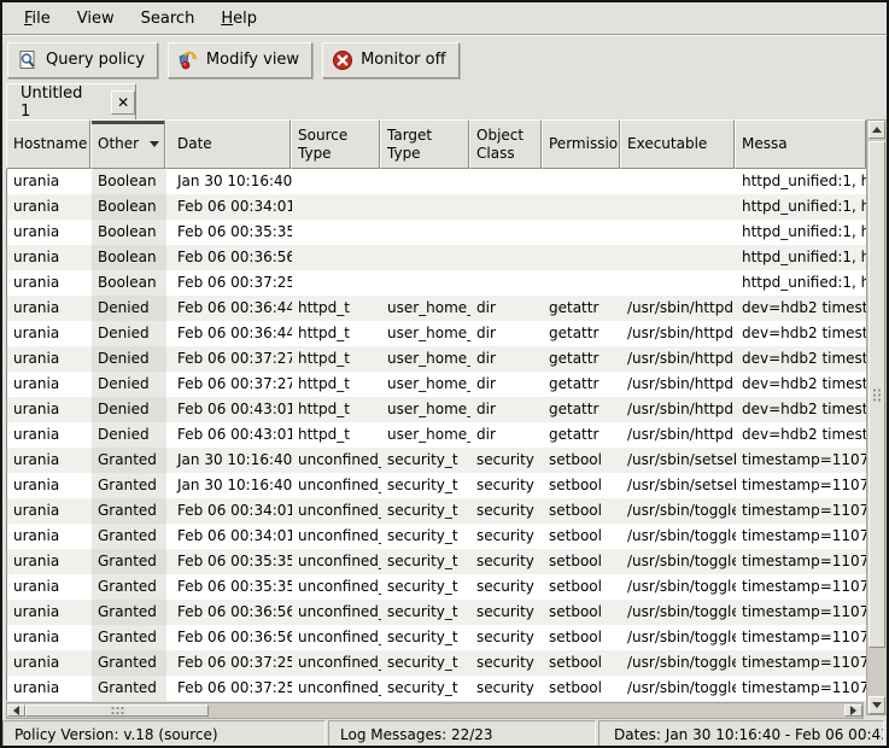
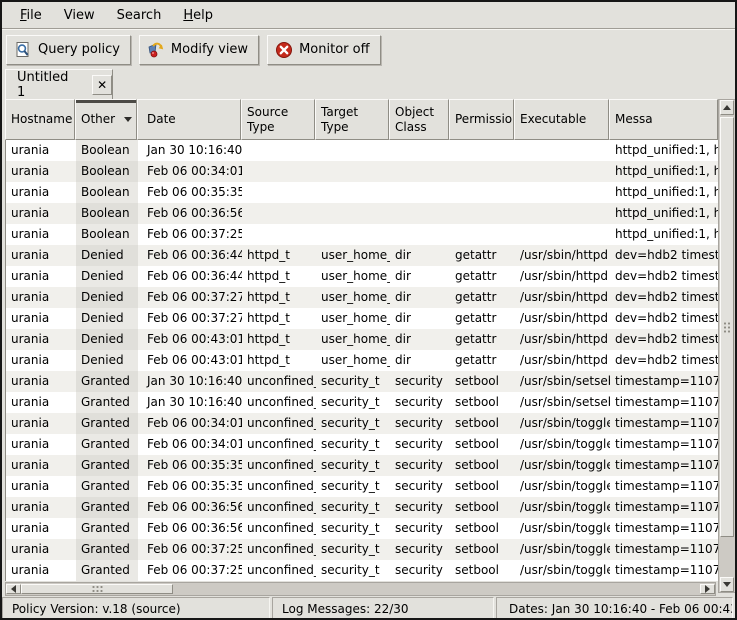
  File
  View
  Search
  Help
  Query policy
  Modify view
  Monitor off
  Untitled 1
  ✕
  Hostname
  Other
  Date
  Source
  Type
  Target
  Type
  Object
  Class
  Permissio
  Executable
  Messa
  urania
  Boolean
  Jan 30 10:16:40
  httpd_unified:1,
  urania
  Boolean
  Feb 06 00:34:01
  httpd_unified:1,
  urania
  Boolean
  Feb 06 00:35:35
  httpd_unified:1,
  urania
  Boolean
  Feb 06 00:36:56
  httpd_unified:1,
  urania
  Boolean
  Feb 06 00:37:25
  httpd_unified:1,
  urania
  Denied
  Feb 06 00:36:44
  httpd_t
  user_home
  dir
  getattr
  /usr/sbin/httpd
  dev=hdb2 times
  urania
  Denied
  Feb 06 00:36:44
  httpd_t
  user_home
  dir
  getattr
  /usr/sbin/httpd
  dev=hdb2 times
  urania
  Denied
  Feb 06 00:37:27
  httpd_t
  user_home
  dir
  getattr
  /usr/sbin/httpd
  dev=hdb2 times
  urania
  Denied
  Feb 06 00:37:27
  httpd_t
  user_home
  dir
  getattr
  /usr/sbin/httpd
  dev=hdb2 times
  urania
  Denied
  Feb 06 00:43:01
  httpd_t
  user_home
  dir
  getattr
  /usr/sbin/httpd
  dev=hdb2 times
  urania
  Denied
  Feb 06 00:43:01
  httpd_t
  user_home
  dir
  getattr
  /usr/sbin/httpd
  dev=hdb2 times
  urania
  Granted
  Jan 30 10:16:40
  unconfined
  security_t
  security
  setbool
  /usr/sbin/setse
  timestamp=1107
  urania
  Granted
  Jan 30 10:16:40
  unconfined
  security_t
  security
  setbool
  /usr/sbin/setse
  timestamp=1107
  urania
  Granted
  Feb 06 00:34:01
  unconfined
  security_t
  security
  setbool
  /usr/sbin/toggl
  timestamp=1107
  urania
  Granted
  Feb 06 00:34:01
  unconfined
  security_t
  security
  setbool
  /usr/sbin/toggl
  timestamp=1107
  urania
  Granted
  Feb 06 00:35:35
  unconfined
  security_t
  security
  setbool
  /usr/sbin/toggl
  timestamp=1107
  urania
  Granted
  Feb 06 00:35:35
  unconfined
  security_t
  security
  setbool
  /usr/sbin/toggl
  timestamp=1107
  urania
  Granted
  Feb 06 00:36:56
  unconfined
  security_t
  security
  setbool
  /usr/sbin/toggl
  timestamp=1107
  urania
  Granted
  Feb 06 00:36:56
  unconfined
  security_t
  security
  setbool
  /usr/sbin/toggl
  timestamp=1107
  urania
  Granted
  Feb 06 00:37:25
  unconfined
  security_t
  security
  setbool
  /usr/sbin/toggl
  timestamp=1107
  urania
  Granted
  Feb 06 00:37:25
  unconfined
  security_t
  security
  setbool
  /usr/sbin/toggl
  timestamp=1107
  Policy Version: v.18 (source)
- Log Messages: 22/23
+ Log Messages: 22/30
  Dates: Jan 30 10:16:40 - Feb 06 00:4
